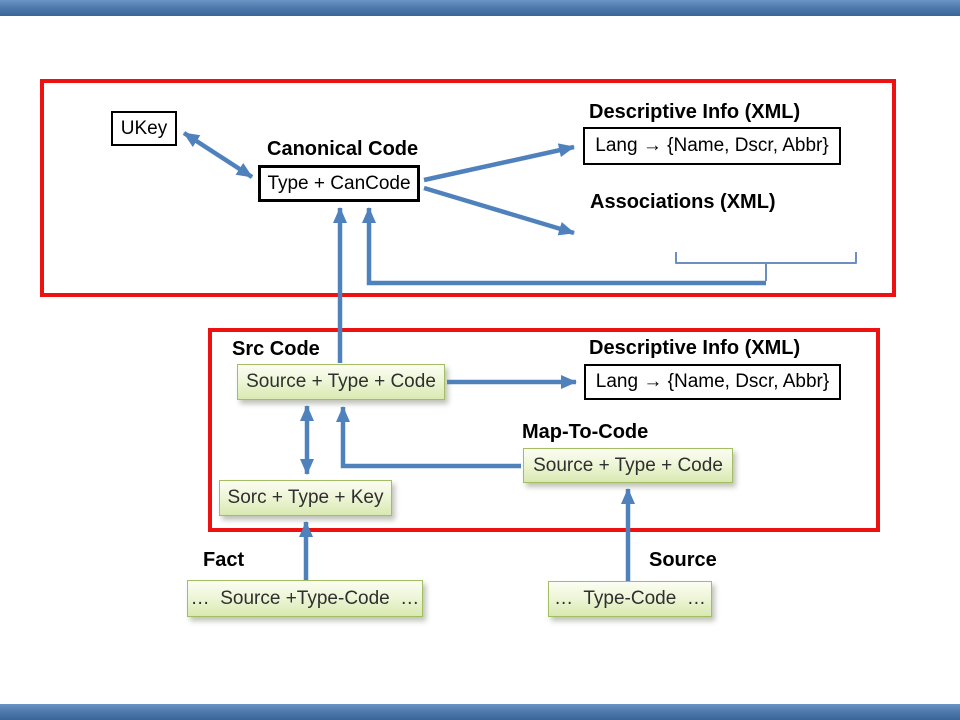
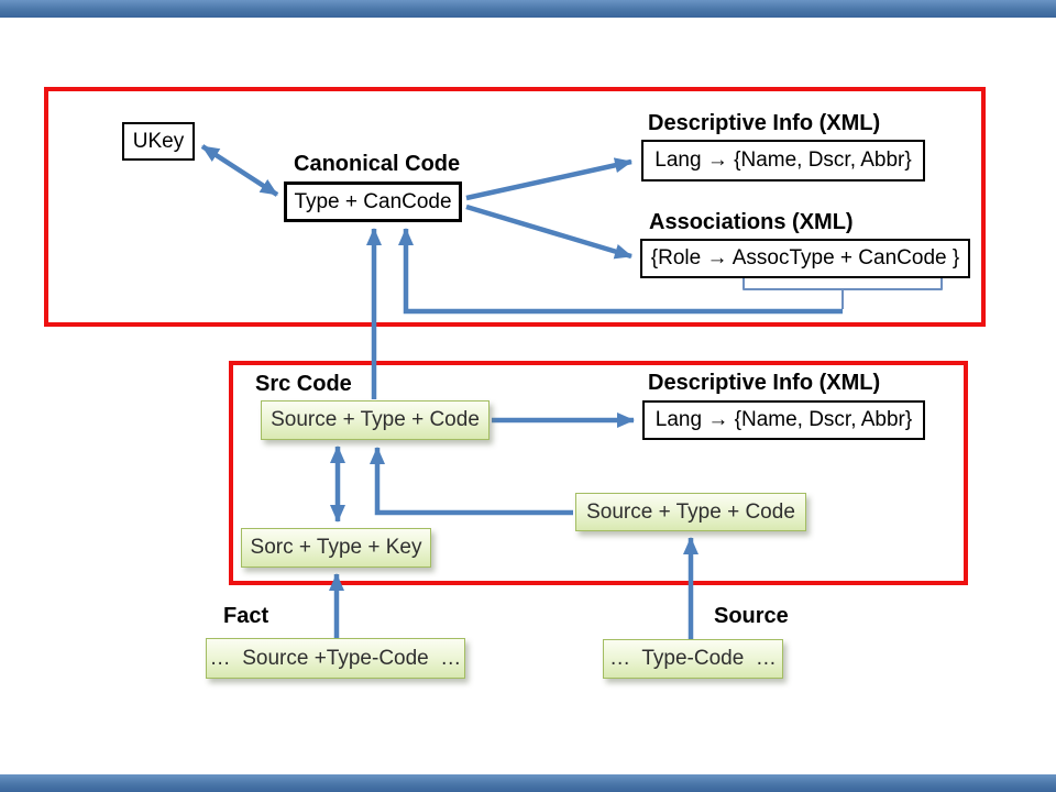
  UKey
  Canonical Code
  Type + CanCode
  Descriptive Info (XML)
  Lang → {Name, Dscr, Abbr}
  Associations (XML)
+ {Role → AssocType + CanCode }
  Src Code
  Source + Type + Code
  Descriptive Info (XML)
  Lang → {Name, Dscr, Abbr}
- Map-To-Code
  Source + Type + Code
  Sorc + Type + Key
  Fact
  … Source +Type-Code …
  Source
  … Type-Code …
